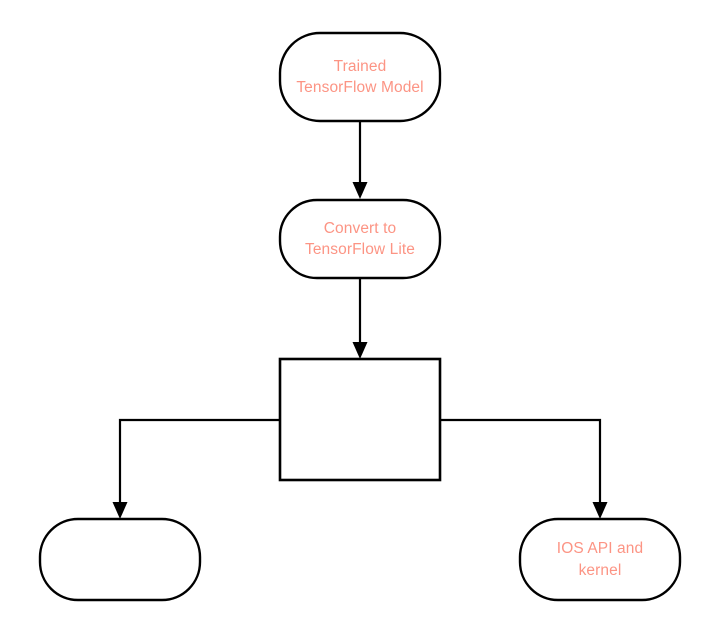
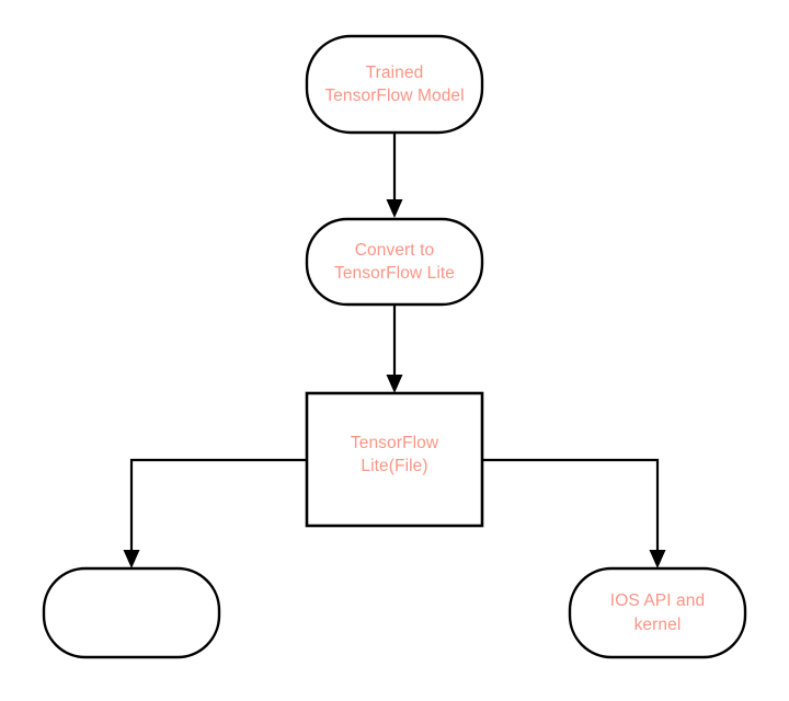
  Trained
  TensorFlow Model
  Convert to
  TensorFlow Lite
+ TensorFlow
+ Lite(File)
  IOS API and
  kernel
